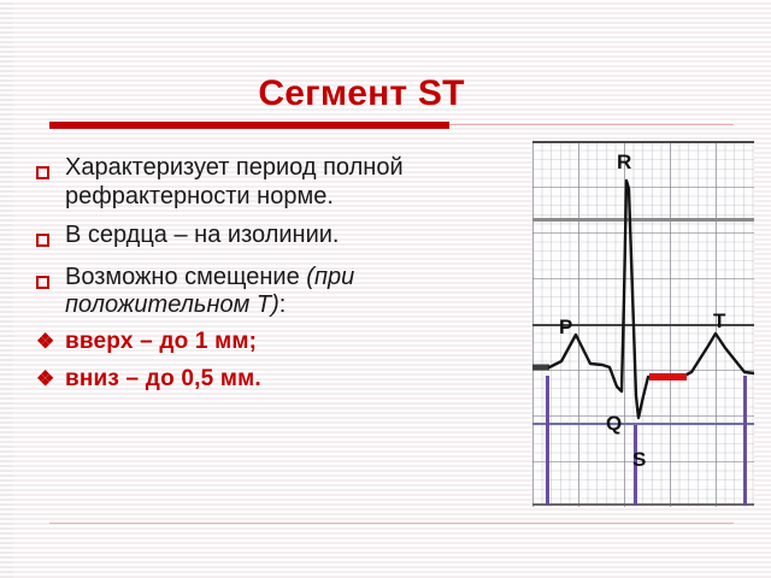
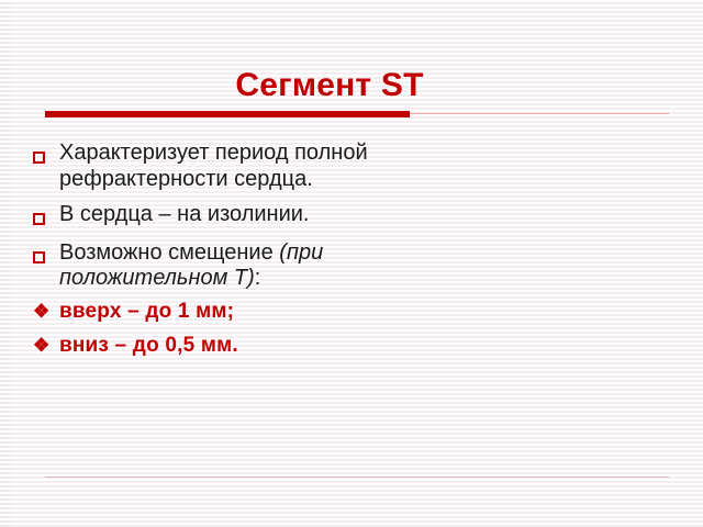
  Сегмент ST
- Характеризует период полной рефрактерности норме.
+ Характеризует период полной рефрактерности сердца.
  В сердца – на изолинии.
  Возможно смещение (при положительном Т):
  ❖
  вверх – до 1 мм;
  ❖
  вниз – до 0,5 мм.
- R
- P
- T
- Q
- S
